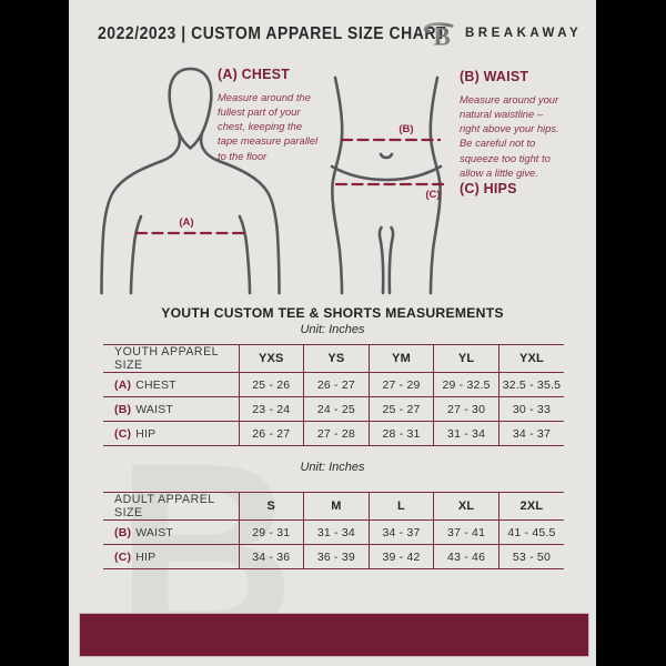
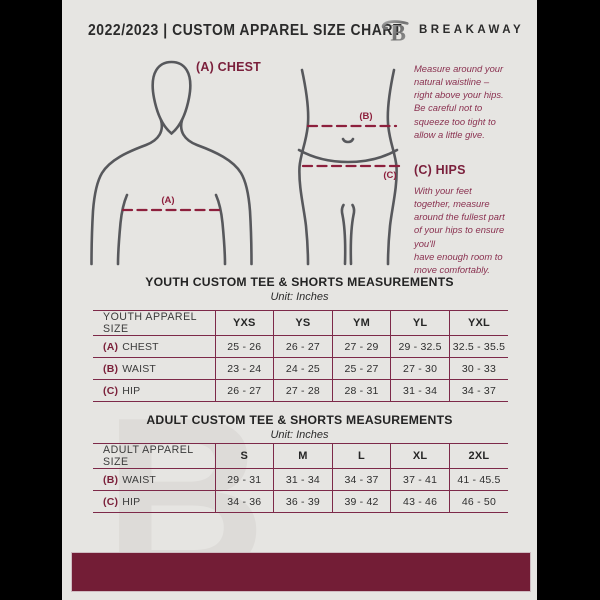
  B
  2022/2023 | CUSTOM APPAREL SIZE CHART
  B
  BREAKAWAY
  (A)
  (B)
  (C)
  (A) CHEST
- Measure around the
- fullest part of your
- chest, keeping the
- tape measure parallel
- to the floor
- (B) WAIST
  Measure around your
  natural waistline –
  right above your hips.
  Be careful not to
  squeeze too tight to
  allow a little give.
  (C) HIPS
+ With your feet
+ together, measure
+ around the fullest part
+ of your hips to ensure
+ you'll
+ have enough room to
+ move comfortably.
  YOUTH CUSTOM TEE & SHORTS MEASUREMENTS
  Unit: Inches
  YOUTH APPAREL SIZE	YXS	YS	YM	YL	YXL
  (A) CHEST	25 - 26	26 - 27	27 - 29	29 - 32.5	32.5 - 35.5
  (B) WAIST	23 - 24	24 - 25	25 - 27	27 - 30	30 - 33
  (C) HIP	26 - 27	27 - 28	28 - 31	31 - 34	34 - 37
+ ADULT CUSTOM TEE & SHORTS MEASUREMENTS
  Unit: Inches
  ADULT APPAREL SIZE	S	M	L	XL	2XL
  (B) WAIST	29 - 31	31 - 34	34 - 37	37 - 41	41 - 45.5
- (C) HIP	34 - 36	36 - 39	39 - 42	43 - 46	53 - 50
+ (C) HIP	34 - 36	36 - 39	39 - 42	43 - 46	46 - 50
